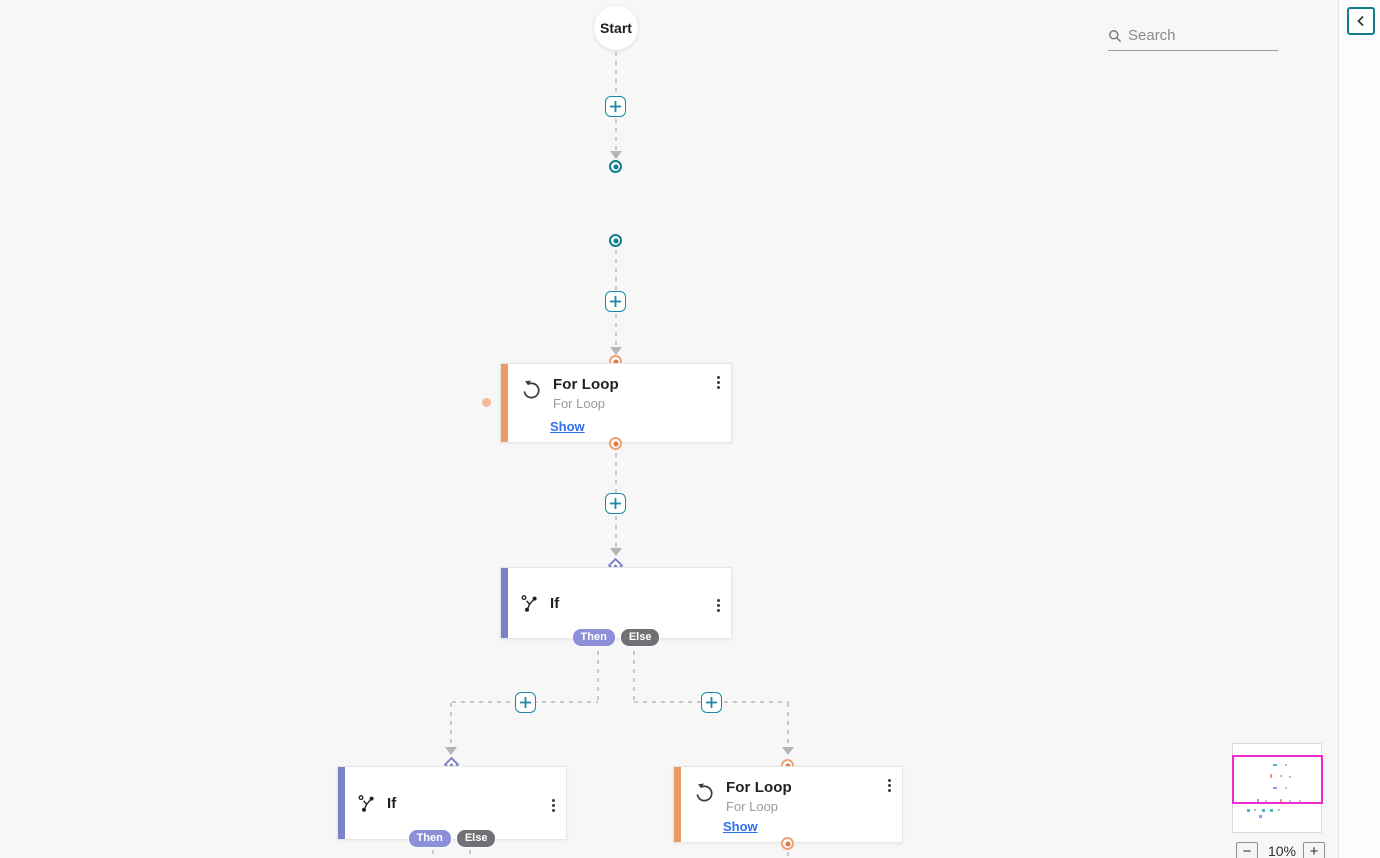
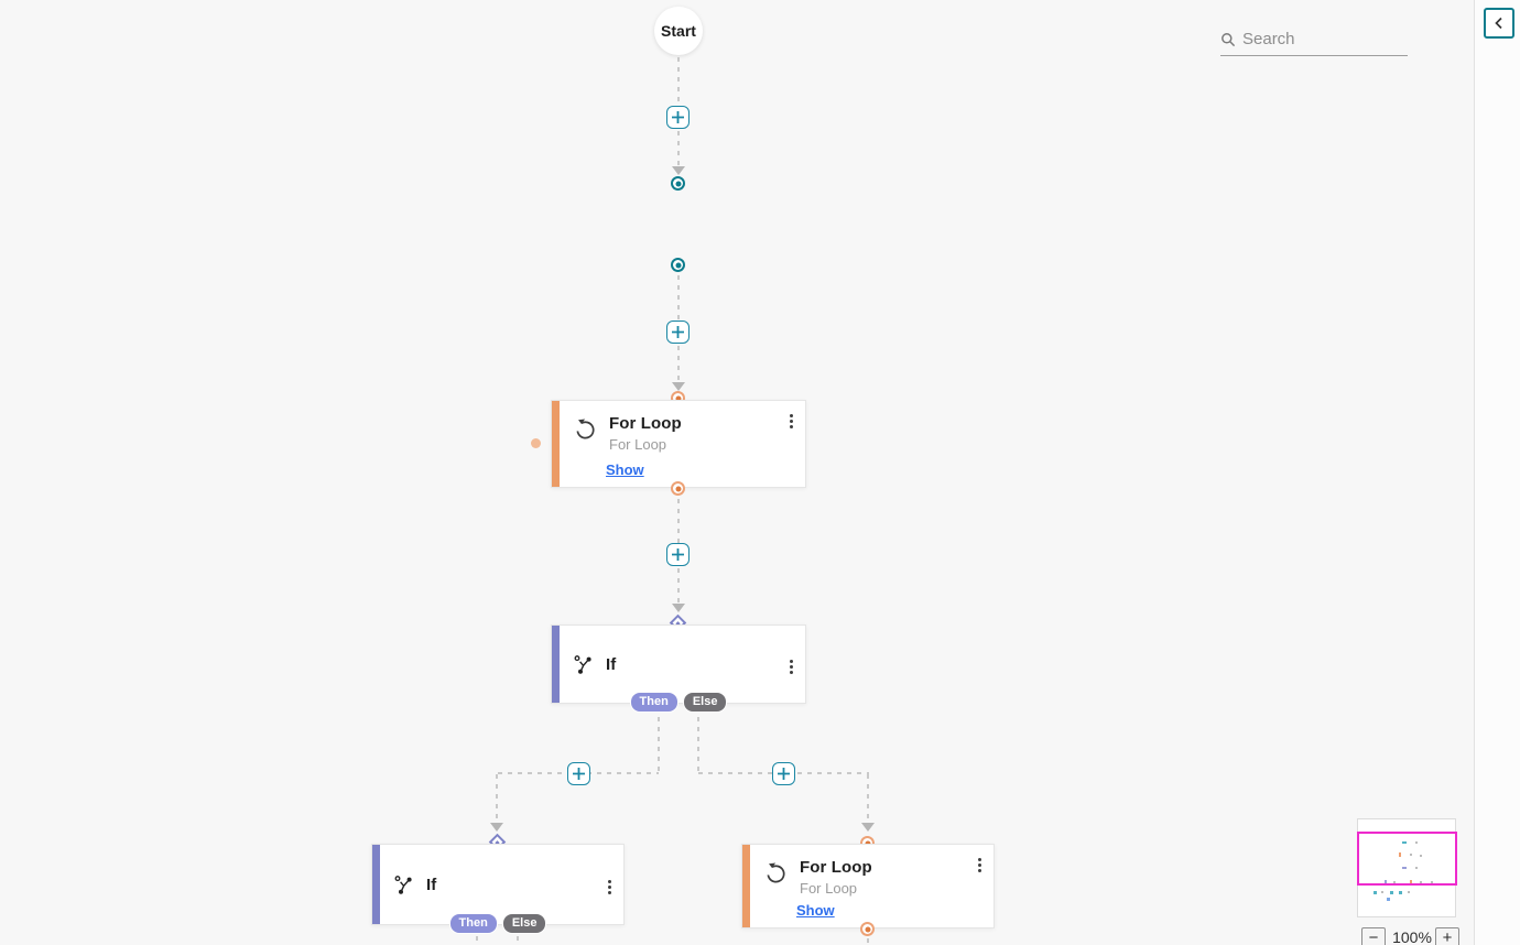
  Start
  For Loop
  For Loop
  Show
  If
  Then
  Else
  If
  Then
  Else
  For Loop
  For Loop
  Show
  Search
  −
- 10%
+ 100%
  +
